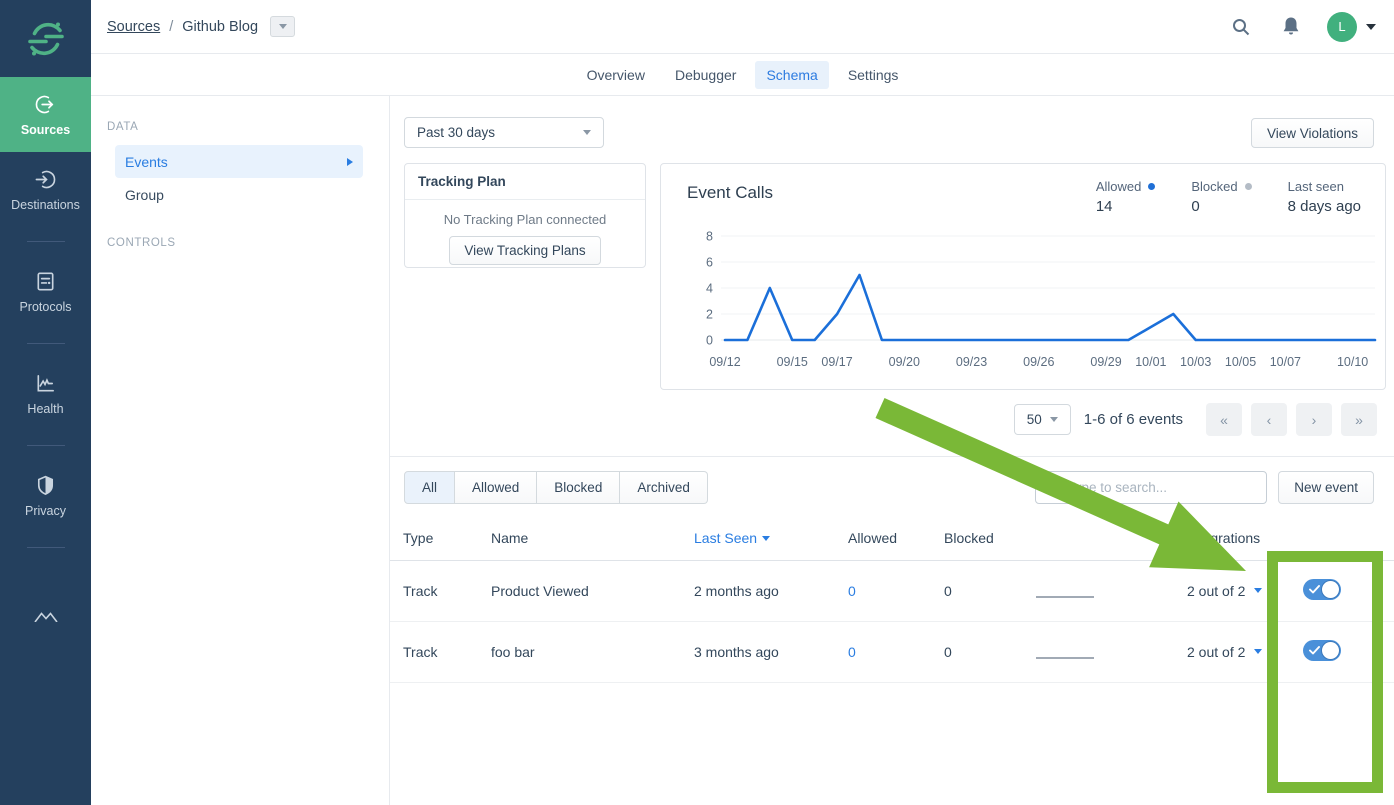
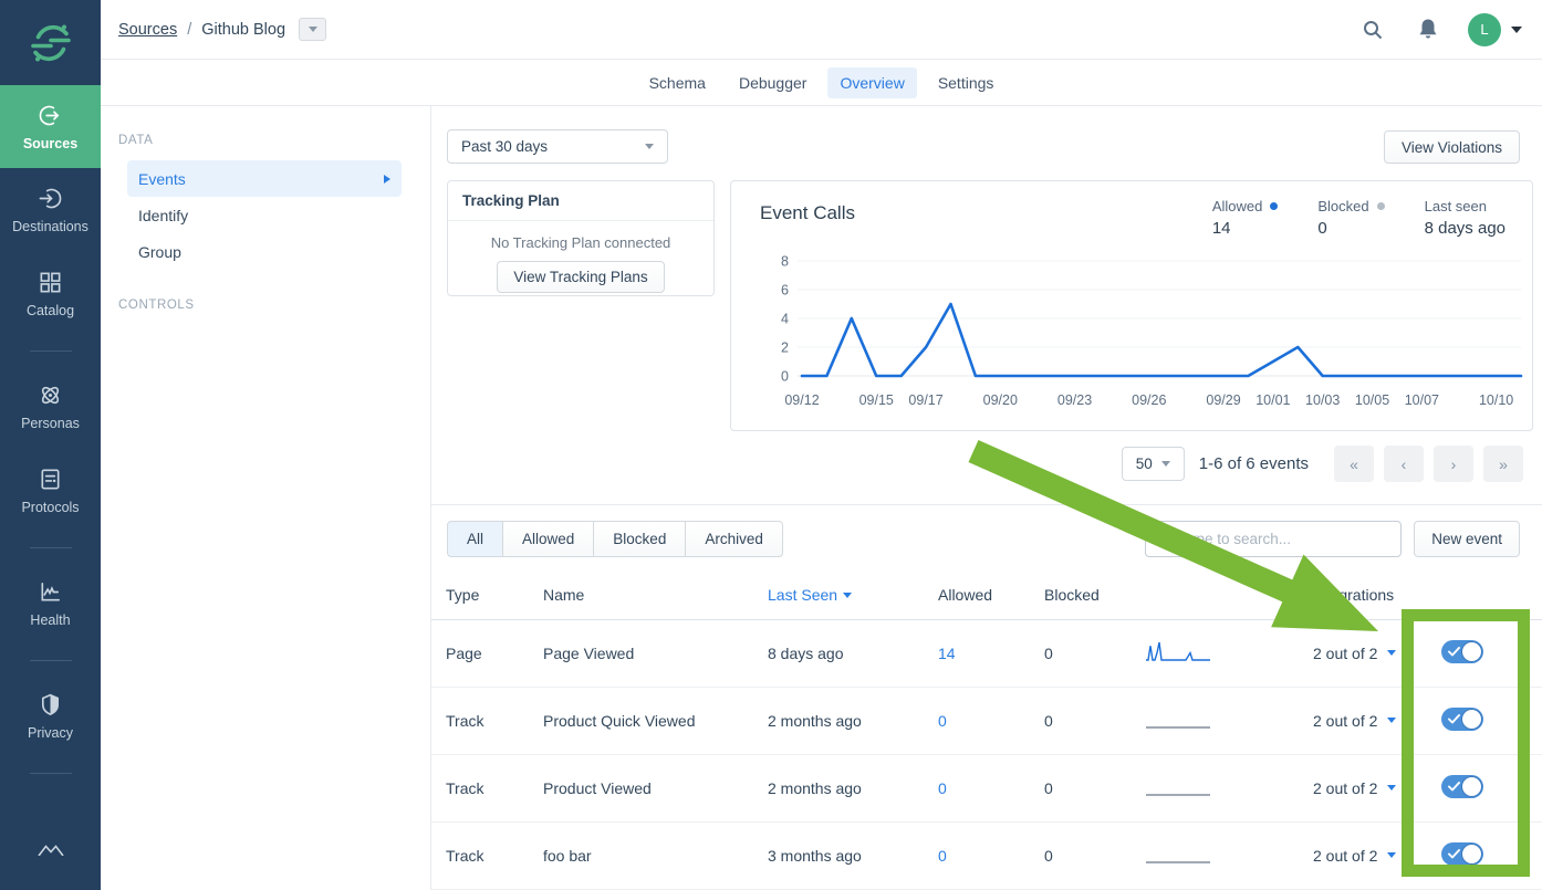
  Sources
  Destinations
+ Catalog
+ Personas
  Protocols
  Health
  Privacy
  Sources
  /
  Github Blog
  L
- Overview
+ Schema
  Debugger
- Schema
+ Overview
  Settings
  DATA
  Events
+ Identify
  Group
  CONTROLS
  Past 30 days
  View Violations
  Tracking Plan
  No Tracking Plan connected
  View Tracking Plans
  Event Calls
  Allowed
  14
  Blocked
  0
  Last seen
  8 days ago
  0
  2
  4
  6
  8
  09/12
  09/15
  09/17
  09/20
  09/23
  09/26
  09/29
  10/01
  10/03
  10/05
  10/07
  10/10
  50
  1-6 of 6 events
  «
  ‹
  ›
  »
  All
  Allowed
  Blocked
  Archived
  e to search...
  New event
  Type	Name	Last Seen	Allowed	Blocked		grations
+ Page	Page Viewed	8 days ago	14	0		2 out of 2
+ Track	Product Quick Viewed	2 months ago	0	0		2 out of 2
  Track	Product Viewed	2 months ago	0	0		2 out of 2
  Track	foo bar	3 months ago	0	0		2 out of 2
